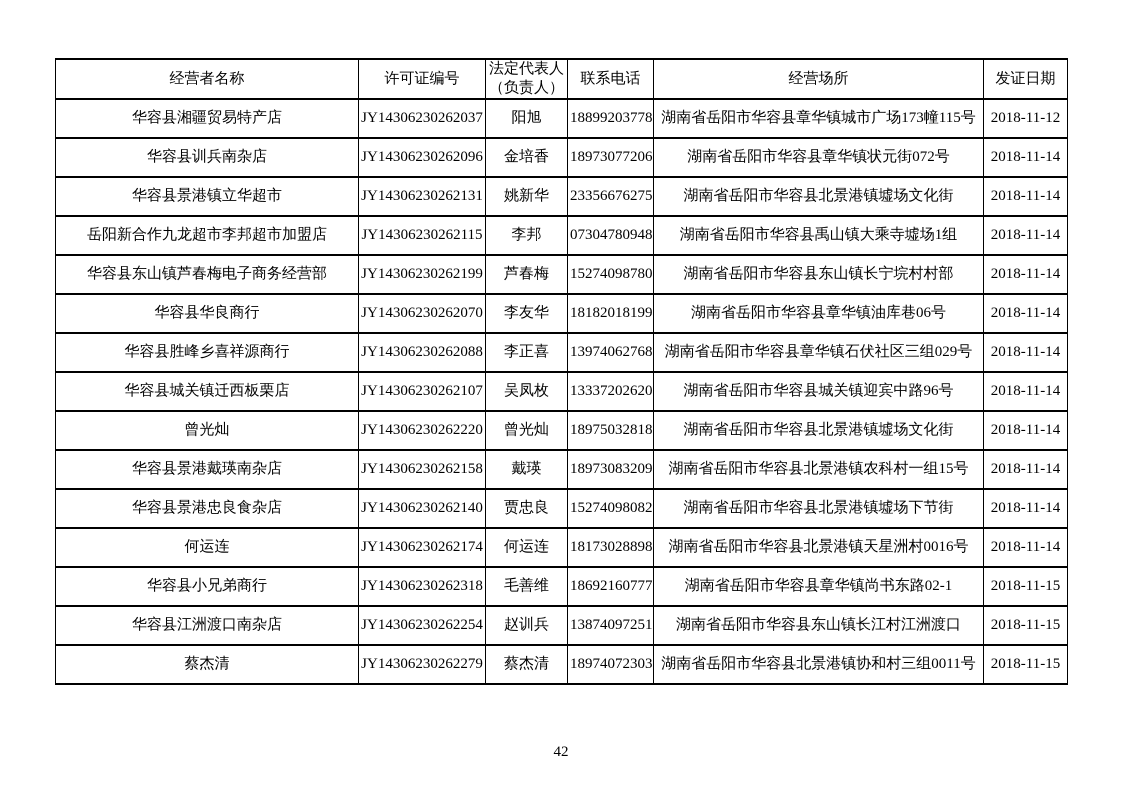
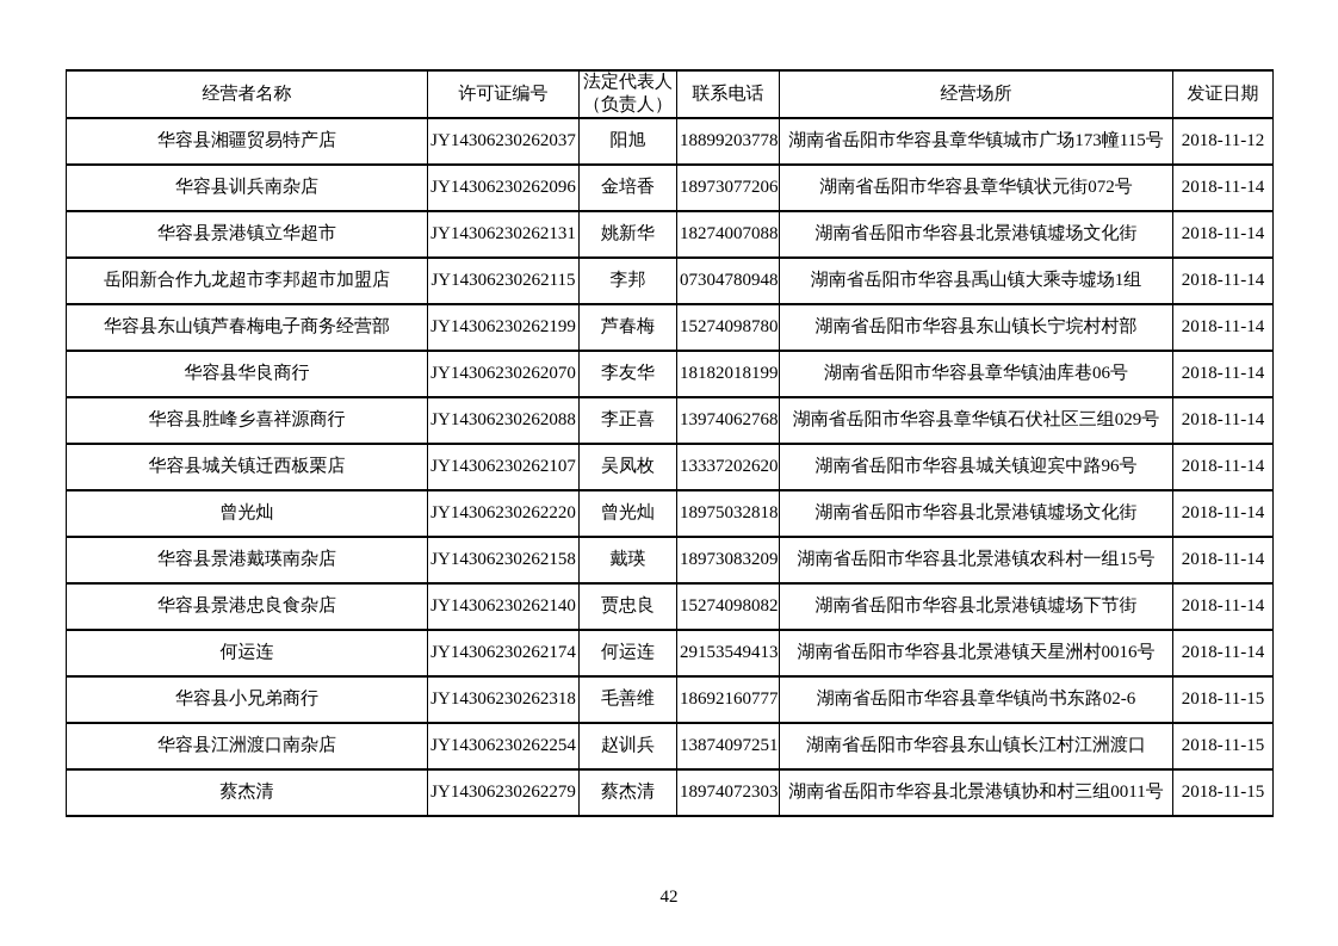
  经营者名称	许可证编号	法定代表人 （负责人）	联系电话	经营场所	发证日期
  华容县湘疆贸易特产店	JY14306230262037	阳旭	18899203778	湖南省岳阳市华容县章华镇城市广场173幢115号	2018-11-12
  华容县训兵南杂店	JY14306230262096	金培香	18973077206	湖南省岳阳市华容县章华镇状元街072号	2018-11-14
- 华容县景港镇立华超市	JY14306230262131	姚新华	23356676275	湖南省岳阳市华容县北景港镇墟场文化街	2018-11-14
+ 华容县景港镇立华超市	JY14306230262131	姚新华	18274007088	湖南省岳阳市华容县北景港镇墟场文化街	2018-11-14
  岳阳新合作九龙超市李邦超市加盟店	JY14306230262115	李邦	07304780948	湖南省岳阳市华容县禹山镇大乘寺墟场1组	2018-11-14
  华容县东山镇芦春梅电子商务经营部	JY14306230262199	芦春梅	15274098780	湖南省岳阳市华容县东山镇长宁垸村村部	2018-11-14
  华容县华良商行	JY14306230262070	李友华	18182018199	湖南省岳阳市华容县章华镇油库巷06号	2018-11-14
  华容县胜峰乡喜祥源商行	JY14306230262088	李正喜	13974062768	湖南省岳阳市华容县章华镇石伏社区三组029号	2018-11-14
  华容县城关镇迁西板栗店	JY14306230262107	吴凤枚	13337202620	湖南省岳阳市华容县城关镇迎宾中路96号	2018-11-14
  曾光灿	JY14306230262220	曾光灿	18975032818	湖南省岳阳市华容县北景港镇墟场文化街	2018-11-14
  华容县景港戴瑛南杂店	JY14306230262158	戴瑛	18973083209	湖南省岳阳市华容县北景港镇农科村一组15号	2018-11-14
  华容县景港忠良食杂店	JY14306230262140	贾忠良	15274098082	湖南省岳阳市华容县北景港镇墟场下节街	2018-11-14
- 何运连	JY14306230262174	何运连	18173028898	湖南省岳阳市华容县北景港镇天星洲村0016号	2018-11-14
+ 何运连	JY14306230262174	何运连	29153549413	湖南省岳阳市华容县北景港镇天星洲村0016号	2018-11-14
- 华容县小兄弟商行	JY14306230262318	毛善维	18692160777	湖南省岳阳市华容县章华镇尚书东路02-1	2018-11-15
+ 华容县小兄弟商行	JY14306230262318	毛善维	18692160777	湖南省岳阳市华容县章华镇尚书东路02-6	2018-11-15
  华容县江洲渡口南杂店	JY14306230262254	赵训兵	13874097251	湖南省岳阳市华容县东山镇长江村江洲渡口	2018-11-15
  蔡杰清	JY14306230262279	蔡杰清	18974072303	湖南省岳阳市华容县北景港镇协和村三组0011号	2018-11-15
  42
